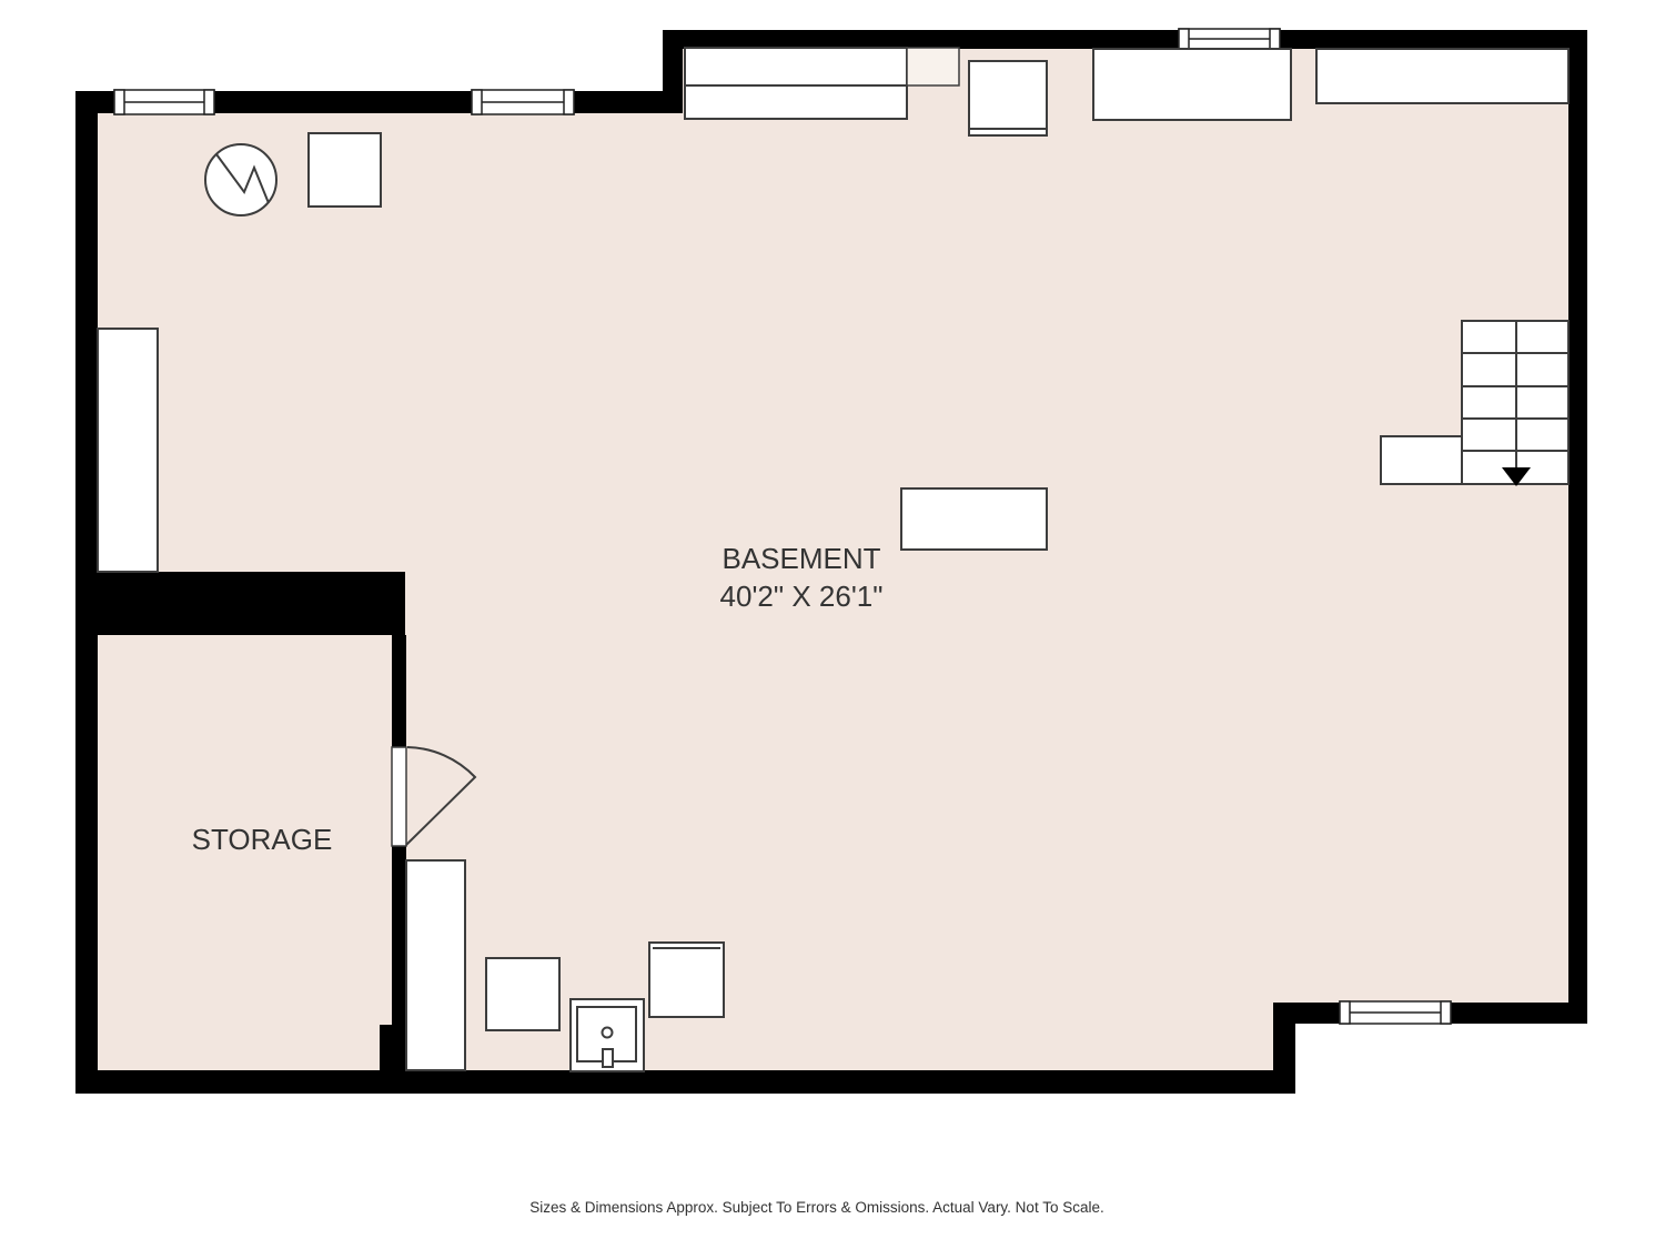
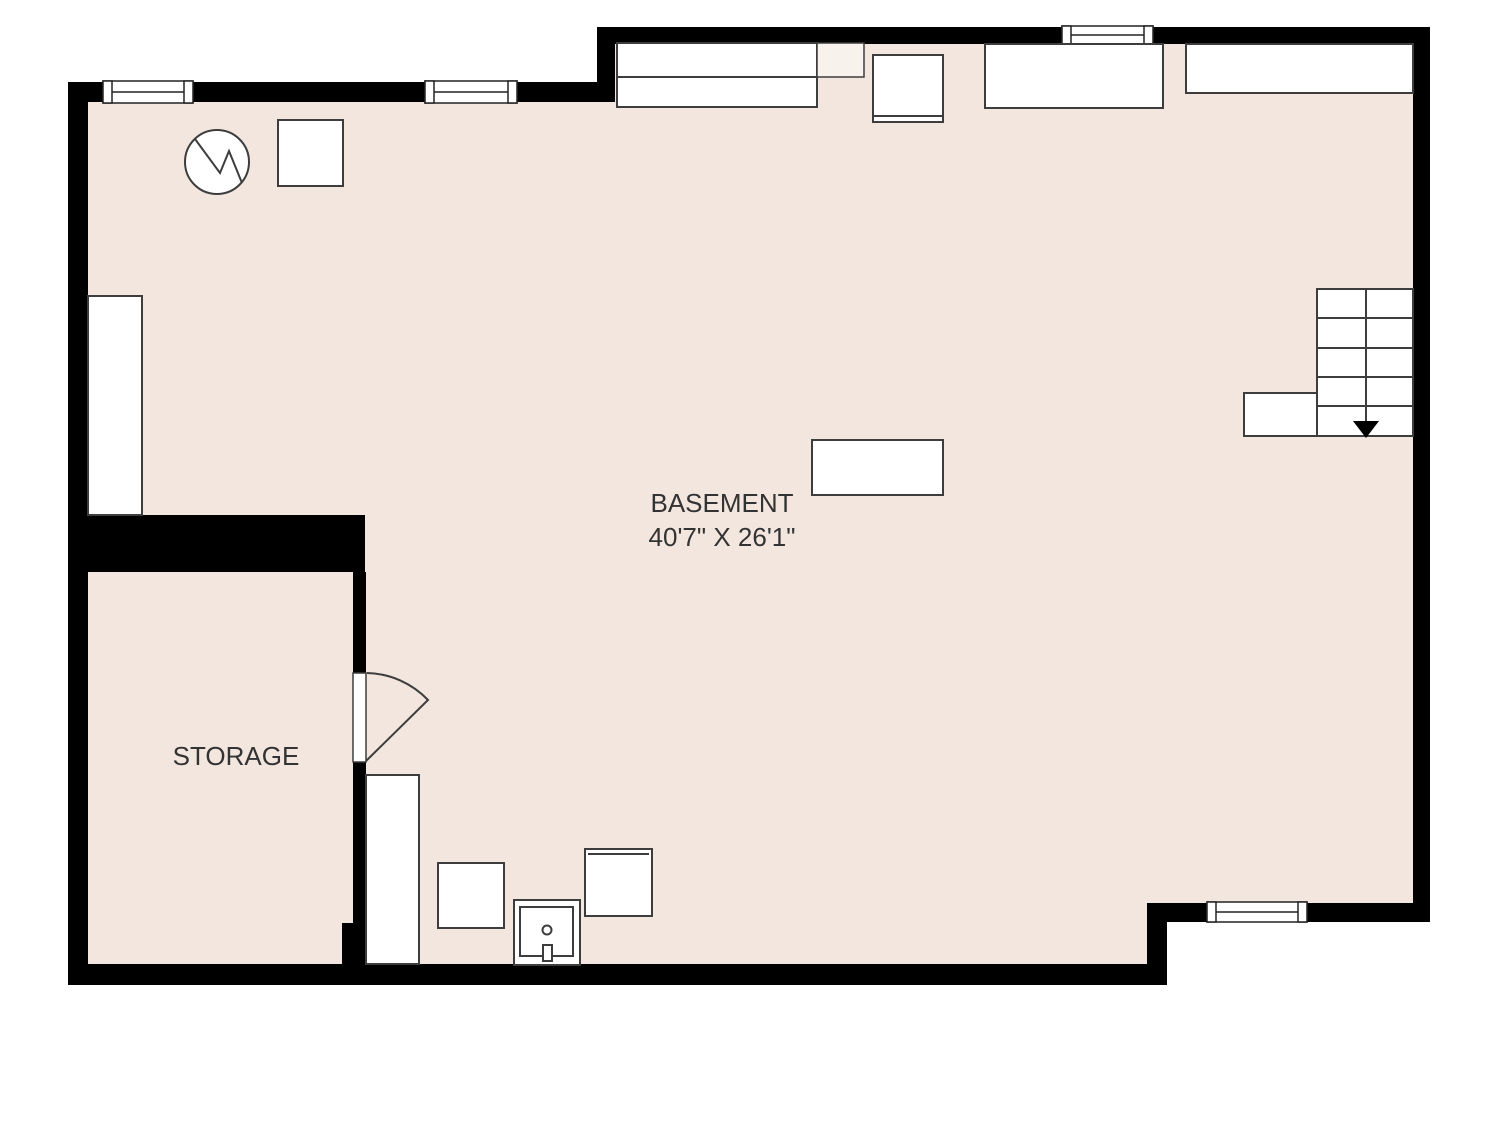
  BASEMENT
- 40'2" X 26'1"
+ 40'7" X 26'1"
  STORAGE
- Sizes & Dimensions Approx. Subject To Errors & Omissions. Actual Vary. Not To Scale.
